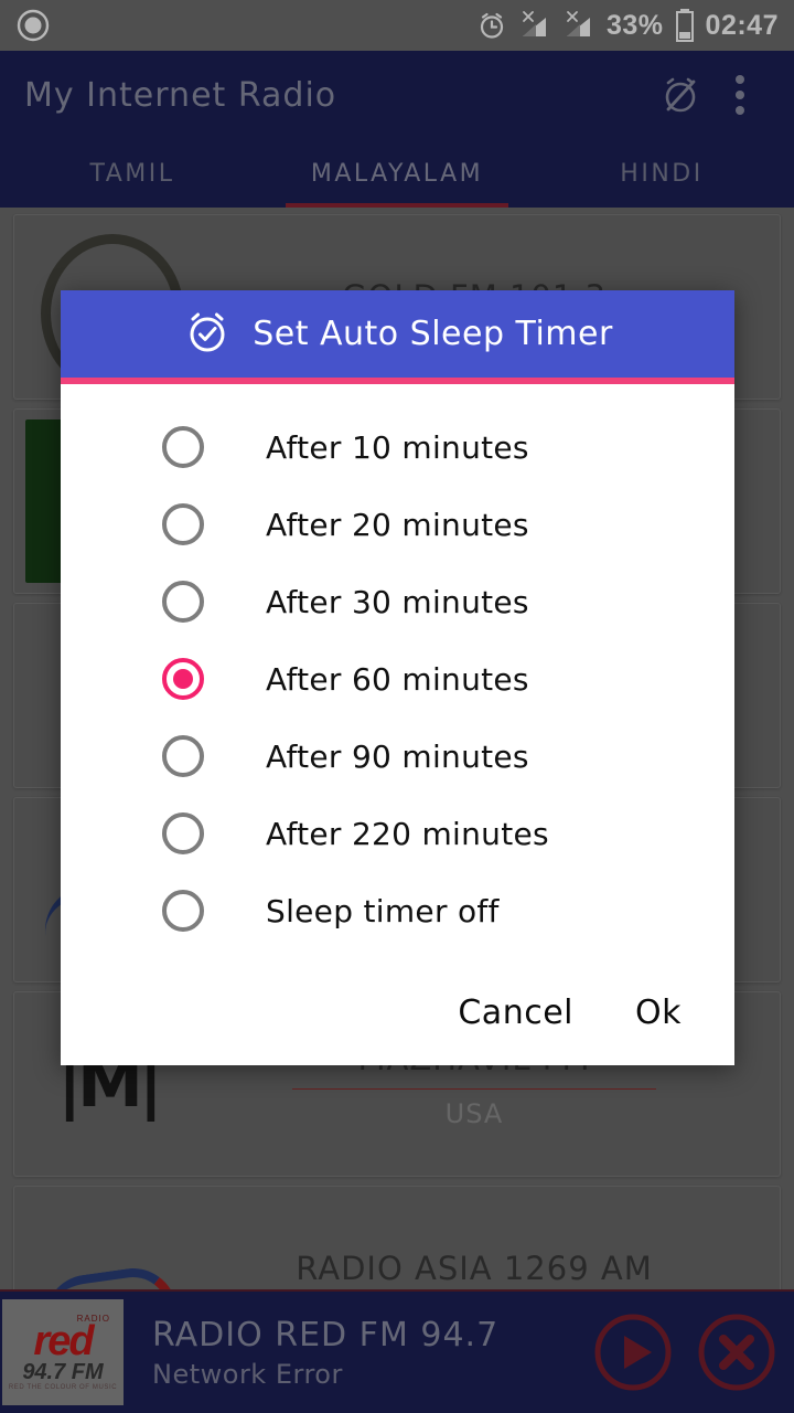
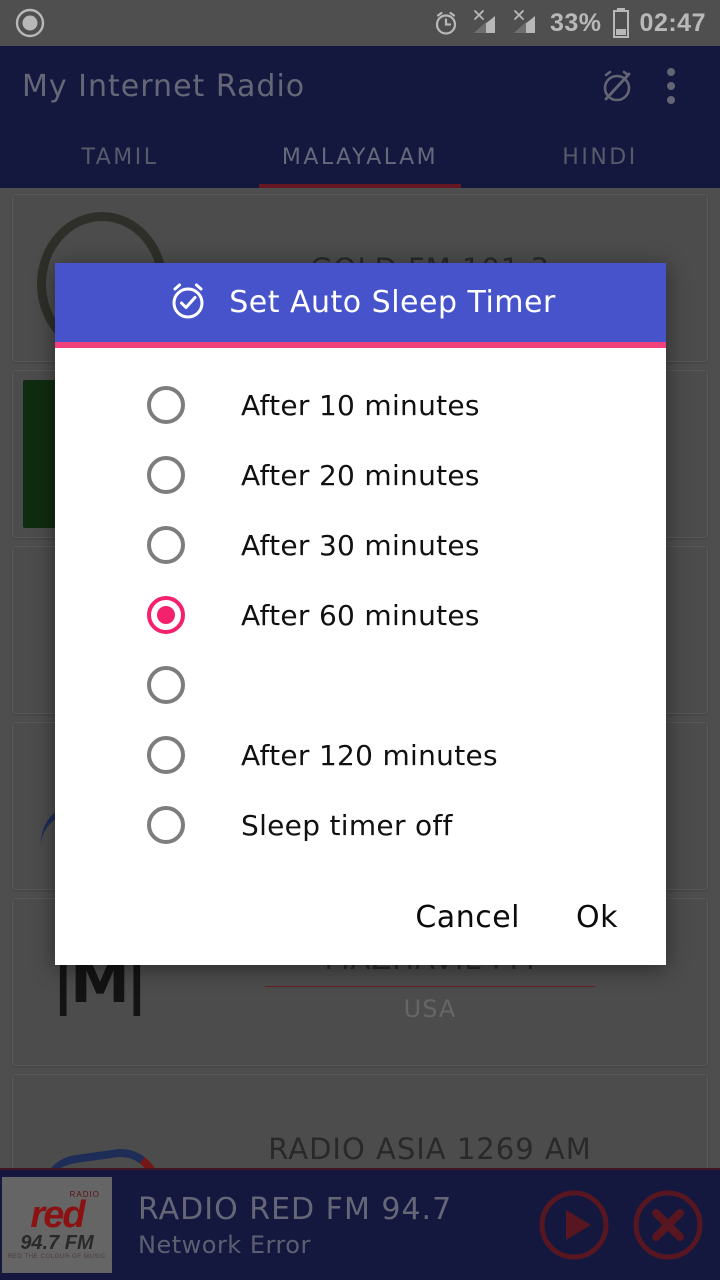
  33%
  02:47
  My Internet Radio
  TAMIL
  MALAYALAM
  HINDI
  |M|
  USA
  RADIO ASIA 1269 AM
  RADIO
  red
  94.7 FM
  RADIO RED FM 94.7
  Network Error
  Set Auto Sleep Timer
  After 10 minutes
  After 20 minutes
  After 30 minutes
  After 60 minutes
- After 90 minutes
- After 220 minutes
+ After 120 minutes
  Sleep timer off
  Cancel
  Ok
